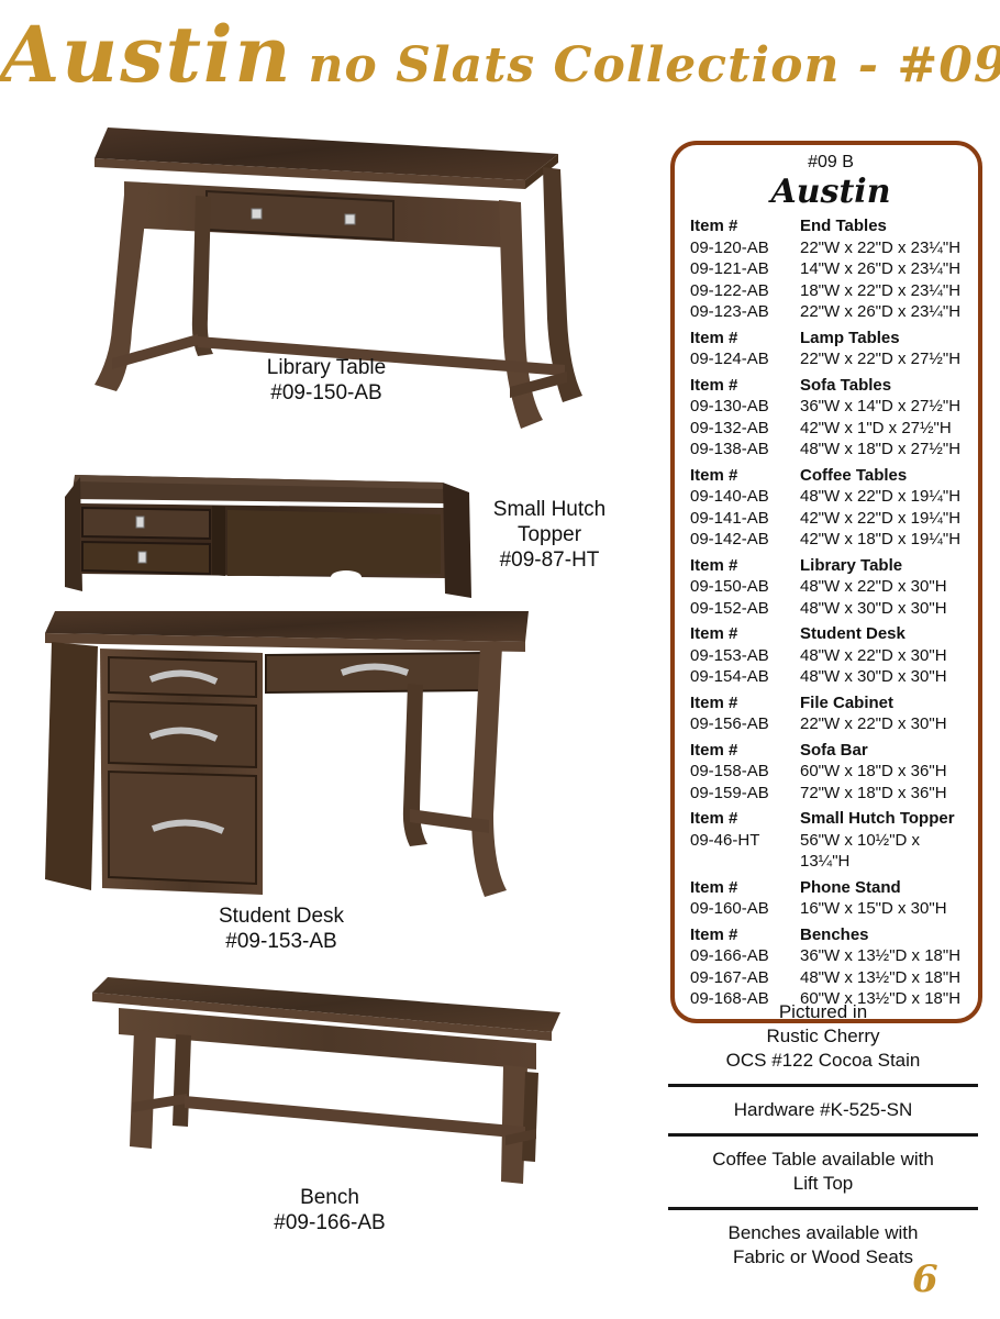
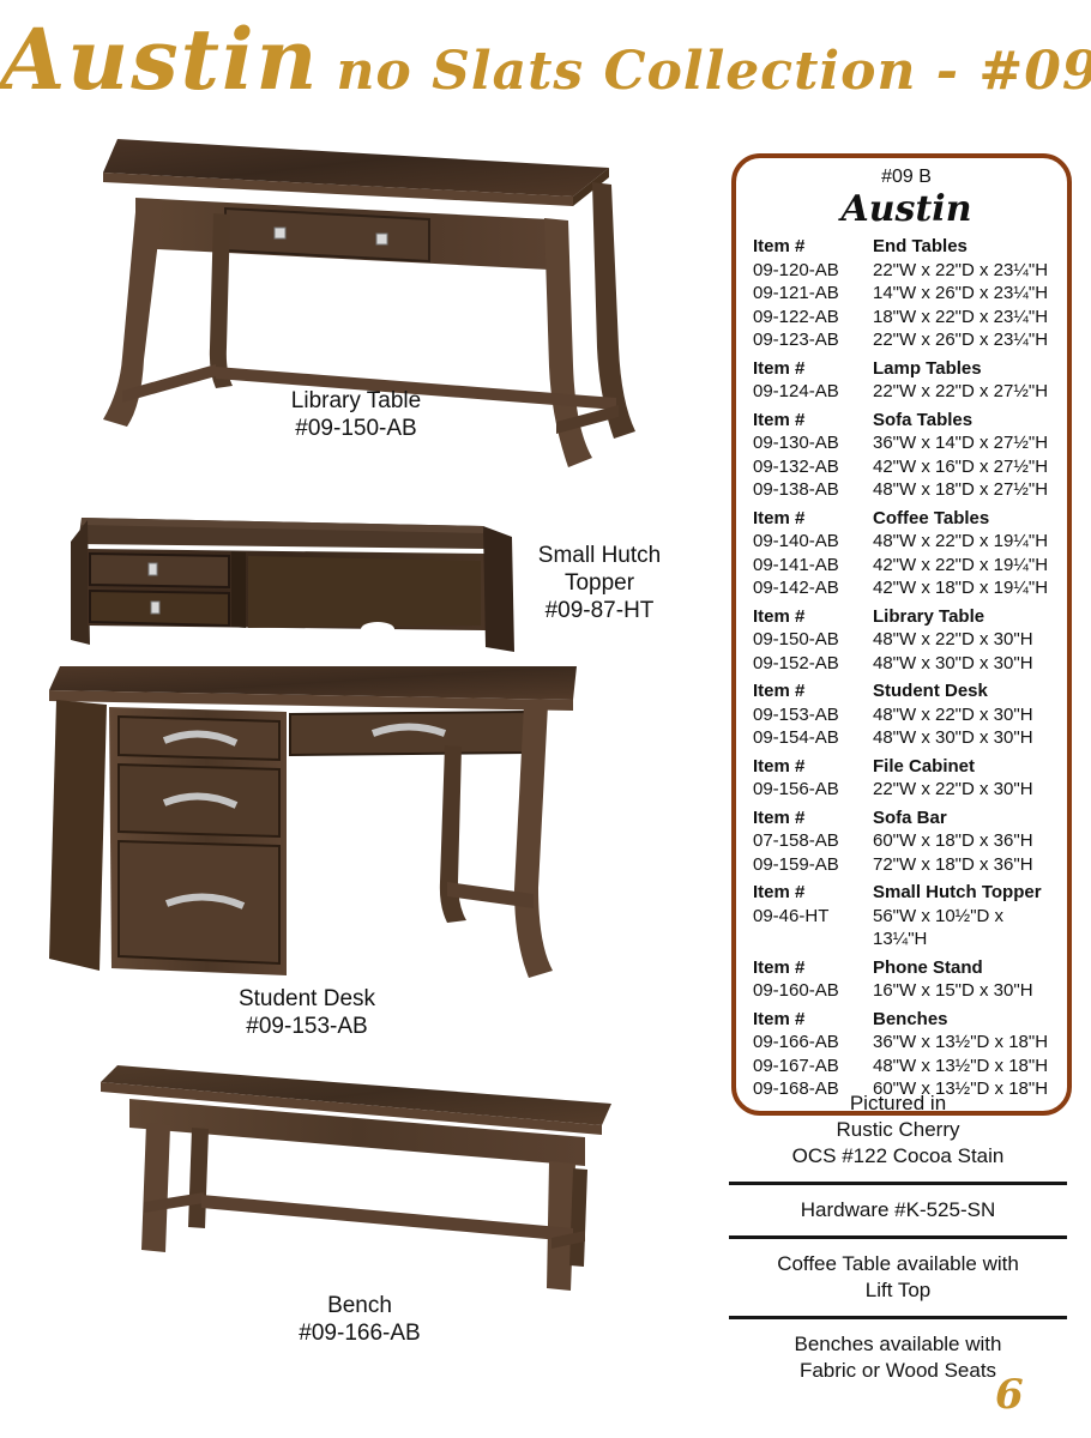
  Austin no Slats Collection - #09
  Library Table
  #09-150-AB
  Small Hutch Topper
  #09-87-HT
  Student Desk
  #09-153-AB
  Bench
  #09-166-AB
  #09 B
  Austin
  Item #
  End Tables
  09-120-AB
  22"W x 22"D x 23¼"H
  09-121-AB
  14"W x 26"D x 23¼"H
  09-122-AB
  18"W x 22"D x 23¼"H
  09-123-AB
  22"W x 26"D x 23¼"H
  Item #
  Lamp Tables
  09-124-AB
  22"W x 22"D x 27½"H
  Item #
  Sofa Tables
  09-130-AB
  36"W x 14"D x 27½"H
  09-132-AB
- 42"W x 1"D x 27½"H
+ 42"W x 16"D x 27½"H
  09-138-AB
  48"W x 18"D x 27½"H
  Item #
  Coffee Tables
  09-140-AB
  48"W x 22"D x 19¼"H
  09-141-AB
  42"W x 22"D x 19¼"H
  09-142-AB
  42"W x 18"D x 19¼"H
  Item #
  Library Table
  09-150-AB
  48"W x 22"D x 30"H
  09-152-AB
  48"W x 30"D x 30"H
  Item #
  Student Desk
  09-153-AB
  48"W x 22"D x 30"H
  09-154-AB
  48"W x 30"D x 30"H
  Item #
  File Cabinet
  09-156-AB
  22"W x 22"D x 30"H
  Item #
  Sofa Bar
- 09-158-AB
+ 07-158-AB
  60"W x 18"D x 36"H
  09-159-AB
  72"W x 18"D x 36"H
  Item #
  Small Hutch Topper
  09-46-HT
  56"W x 10½"D x 13¼"H
  Item #
  Phone Stand
  09-160-AB
  16"W x 15"D x 30"H
  Item #
  Benches
  09-166-AB
  36"W x 13½"D x 18"H
  09-167-AB
  48"W x 13½"D x 18"H
  09-168-AB
  60"W x 13½"D x 18"H
  Pictured in
  Rustic Cherry
  OCS #122 Cocoa Stain
  Hardware #K-525-SN
  Coffee Table available with
  Lift Top
  Benches available with
  Fabric or Wood Seats
  6
